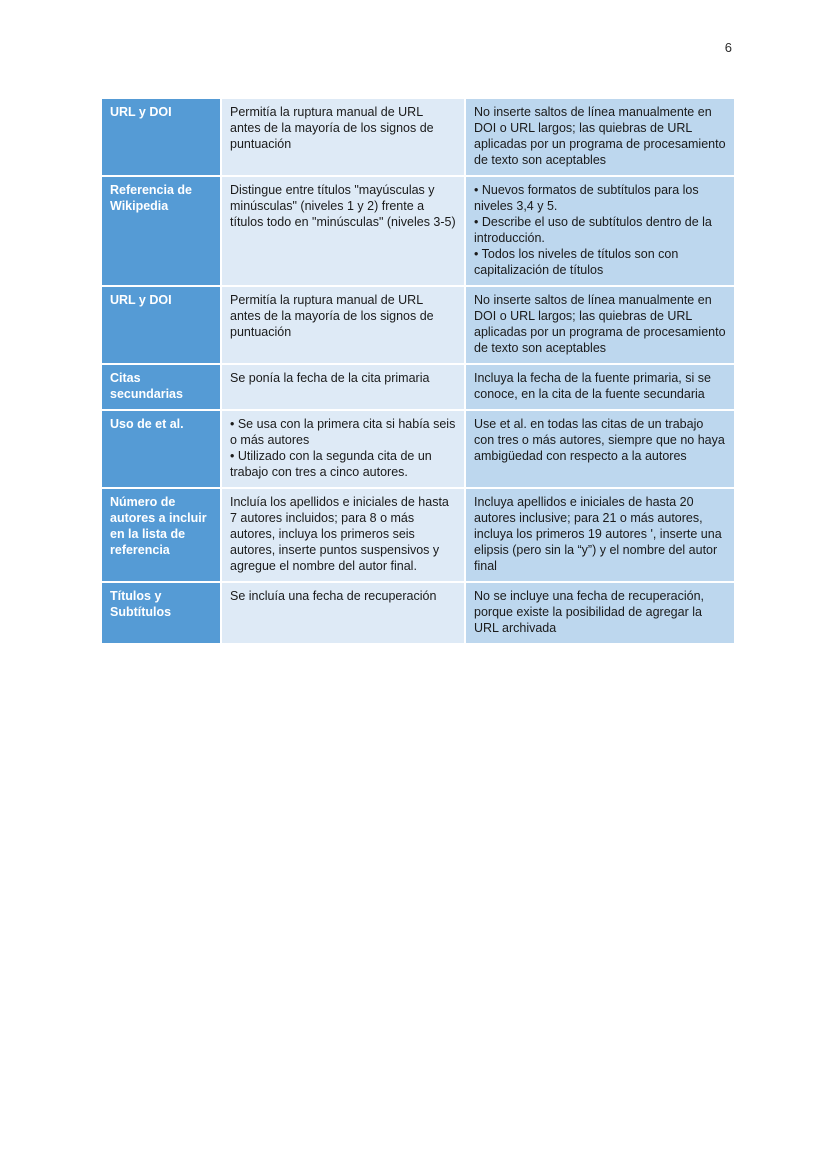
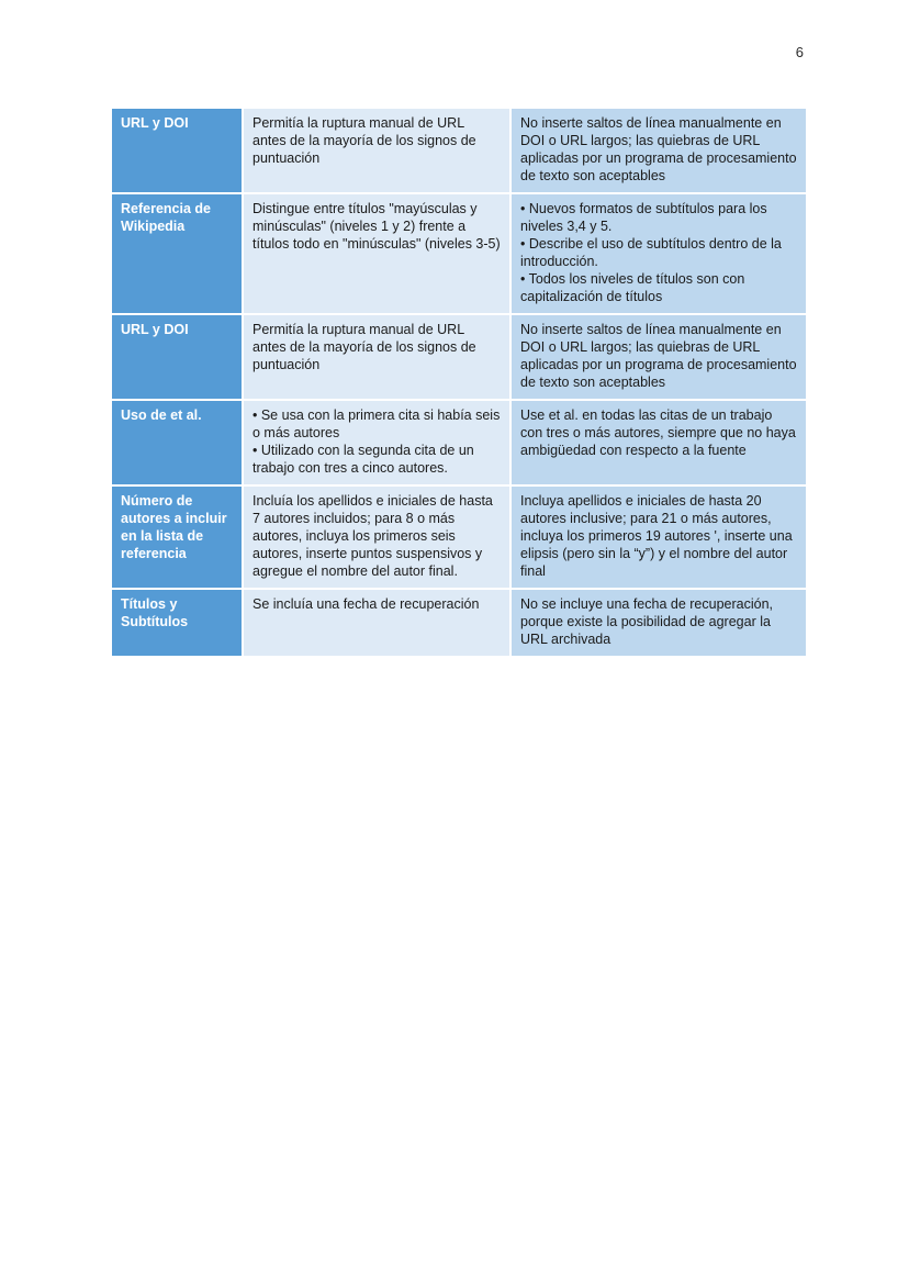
  6
  URL y DOI	Permitía la ruptura manual de URL antes de la mayoría de los signos de puntuación	No inserte saltos de línea manualmente en DOI o URL largos; las quiebras de URL aplicadas por un programa de procesamiento de texto son aceptables
  Referencia de Wikipedia	Distingue entre títulos "mayúsculas y minúsculas" (niveles 1 y 2) frente a títulos todo en "minúsculas" (niveles 3-5)	• Nuevos formatos de subtítulos para los niveles 3,4 y 5. • Describe el uso de subtítulos dentro de la introducción. • Todos los niveles de títulos son con capitalización de títulos
  URL y DOI	Permitía la ruptura manual de URL antes de la mayoría de los signos de puntuación	No inserte saltos de línea manualmente en DOI o URL largos; las quiebras de URL aplicadas por un programa de procesamiento de texto son aceptables
- Citas secundarias	Se ponía la fecha de la cita primaria	Incluya la fecha de la fuente primaria, si se conoce, en la cita de la fuente secundaria
- Uso de et al.	• Se usa con la primera cita si había seis o más autores • Utilizado con la segunda cita de un trabajo con tres a cinco autores.	Use et al. en todas las citas de un trabajo con tres o más autores, siempre que no haya ambigüedad con respecto a la autores
+ Uso de et al.	• Se usa con la primera cita si había seis o más autores • Utilizado con la segunda cita de un trabajo con tres a cinco autores.	Use et al. en todas las citas de un trabajo con tres o más autores, siempre que no haya ambigüedad con respecto a la fuente
  Número de autores a incluir en la lista de referencia	Incluía los apellidos e iniciales de hasta 7 autores incluidos; para 8 o más autores, incluya los primeros seis autores, inserte puntos suspensivos y agregue el nombre del autor final.	Incluya apellidos e iniciales de hasta 20 autores inclusive; para 21 o más autores, incluya los primeros 19 autores ', inserte una elipsis (pero sin la “y”) y el nombre del autor final
  Títulos y Subtítulos	Se incluía una fecha de recuperación	No se incluye una fecha de recuperación, porque existe la posibilidad de agregar la URL archivada
